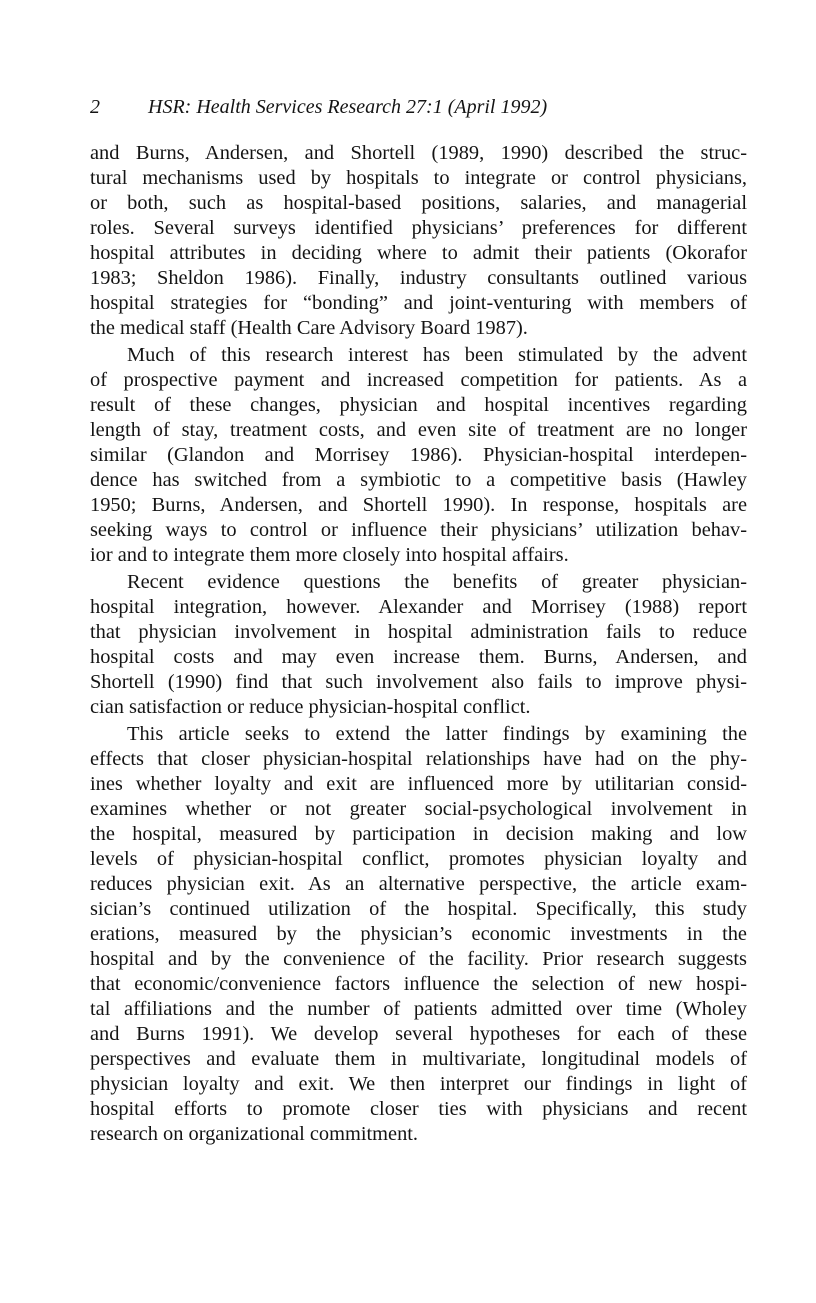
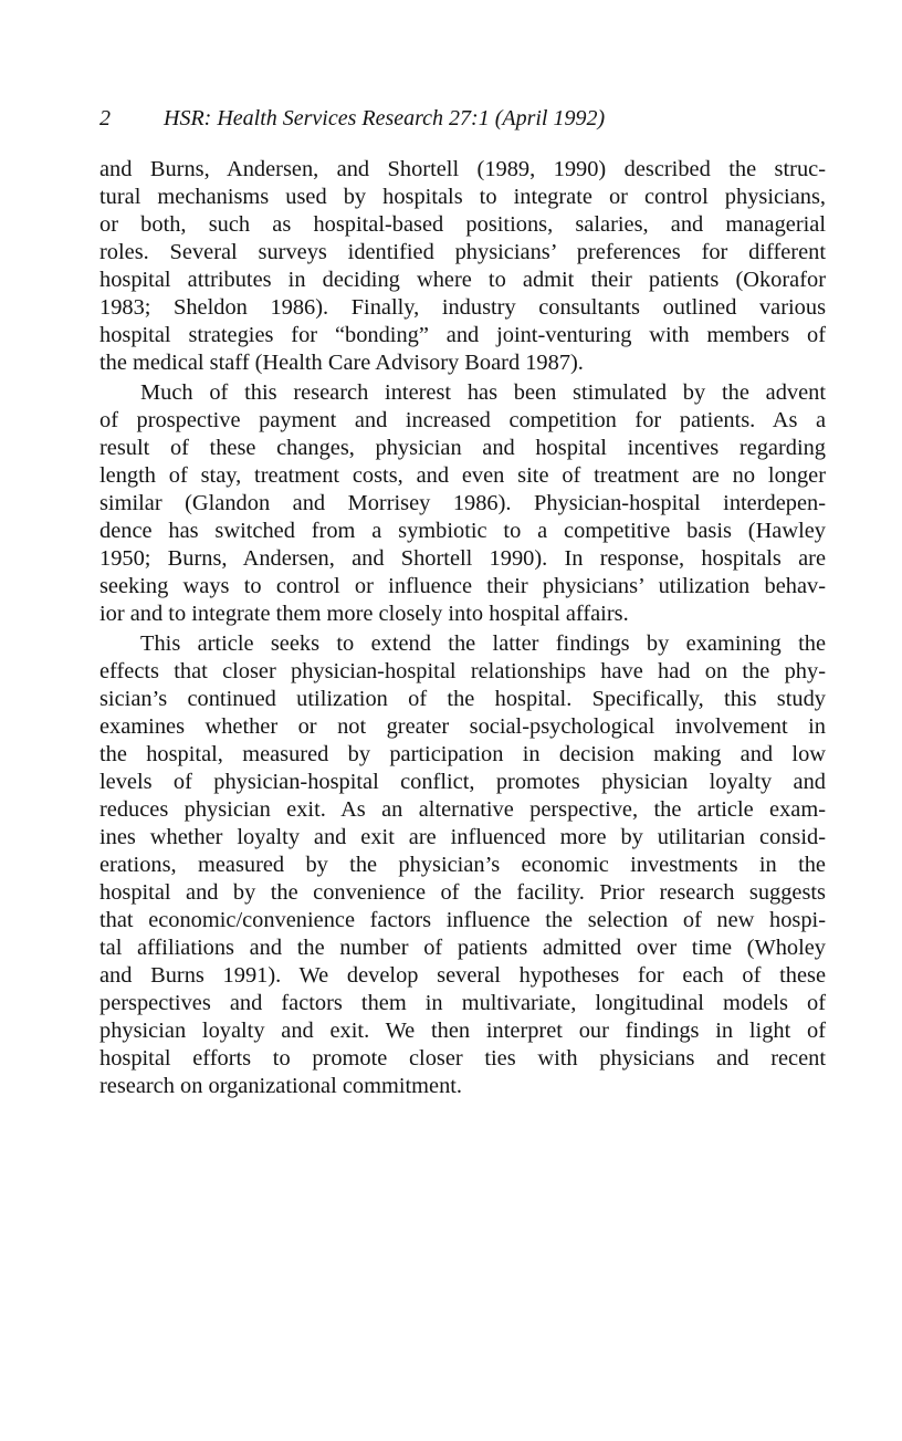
  2 HSR: Health Services Research 27:1 (April 1992)
  and Burns, Andersen, and Shortell (1989, 1990) described the struc-
  tural mechanisms used by hospitals to integrate or control physicians,
  or both, such as hospital-based positions, salaries, and managerial
  roles. Several surveys identified physicians’ preferences for different
  hospital attributes in deciding where to admit their patients (Okorafor
  1983; Sheldon 1986). Finally, industry consultants outlined various
  hospital strategies for “bonding” and joint-venturing with members of
  the medical staff (Health Care Advisory Board 1987).
  Much of this research interest has been stimulated by the advent
  of prospective payment and increased competition for patients. As a
  result of these changes, physician and hospital incentives regarding
  length of stay, treatment costs, and even site of treatment are no longer
  similar (Glandon and Morrisey 1986). Physician-hospital interdepen-
  dence has switched from a symbiotic to a competitive basis (Hawley
  1950; Burns, Andersen, and Shortell 1990). In response, hospitals are
  seeking ways to control or influence their physicians’ utilization behav-
  ior and to integrate them more closely into hospital affairs.
- Recent evidence questions the benefits of greater physician-
- hospital integration, however. Alexander and Morrisey (1988) report
- that physician involvement in hospital administration fails to reduce
- hospital costs and may even increase them. Burns, Andersen, and
- Shortell (1990) find that such involvement also fails to improve physi-
- cian satisfaction or reduce physician-hospital conflict.
  This article seeks to extend the latter findings by examining the
  effects that closer physician-hospital relationships have had on the phy-
- ines whether loyalty and exit are influenced more by utilitarian consid-
+ sician’s continued utilization of the hospital. Specifically, this study
  examines whether or not greater social-psychological involvement in
  the hospital, measured by participation in decision making and low
  levels of physician-hospital conflict, promotes physician loyalty and
  reduces physician exit. As an alternative perspective, the article exam-
- sician’s continued utilization of the hospital. Specifically, this study
+ ines whether loyalty and exit are influenced more by utilitarian consid-
  erations, measured by the physician’s economic investments in the
  hospital and by the convenience of the facility. Prior research suggests
  that economic/convenience factors influence the selection of new hospi-
  tal affiliations and the number of patients admitted over time (Wholey
  and Burns 1991). We develop several hypotheses for each of these
- perspectives and evaluate them in multivariate, longitudinal models of
+ perspectives and factors them in multivariate, longitudinal models of
  physician loyalty and exit. We then interpret our findings in light of
  hospital efforts to promote closer ties with physicians and recent
  research on organizational commitment.
